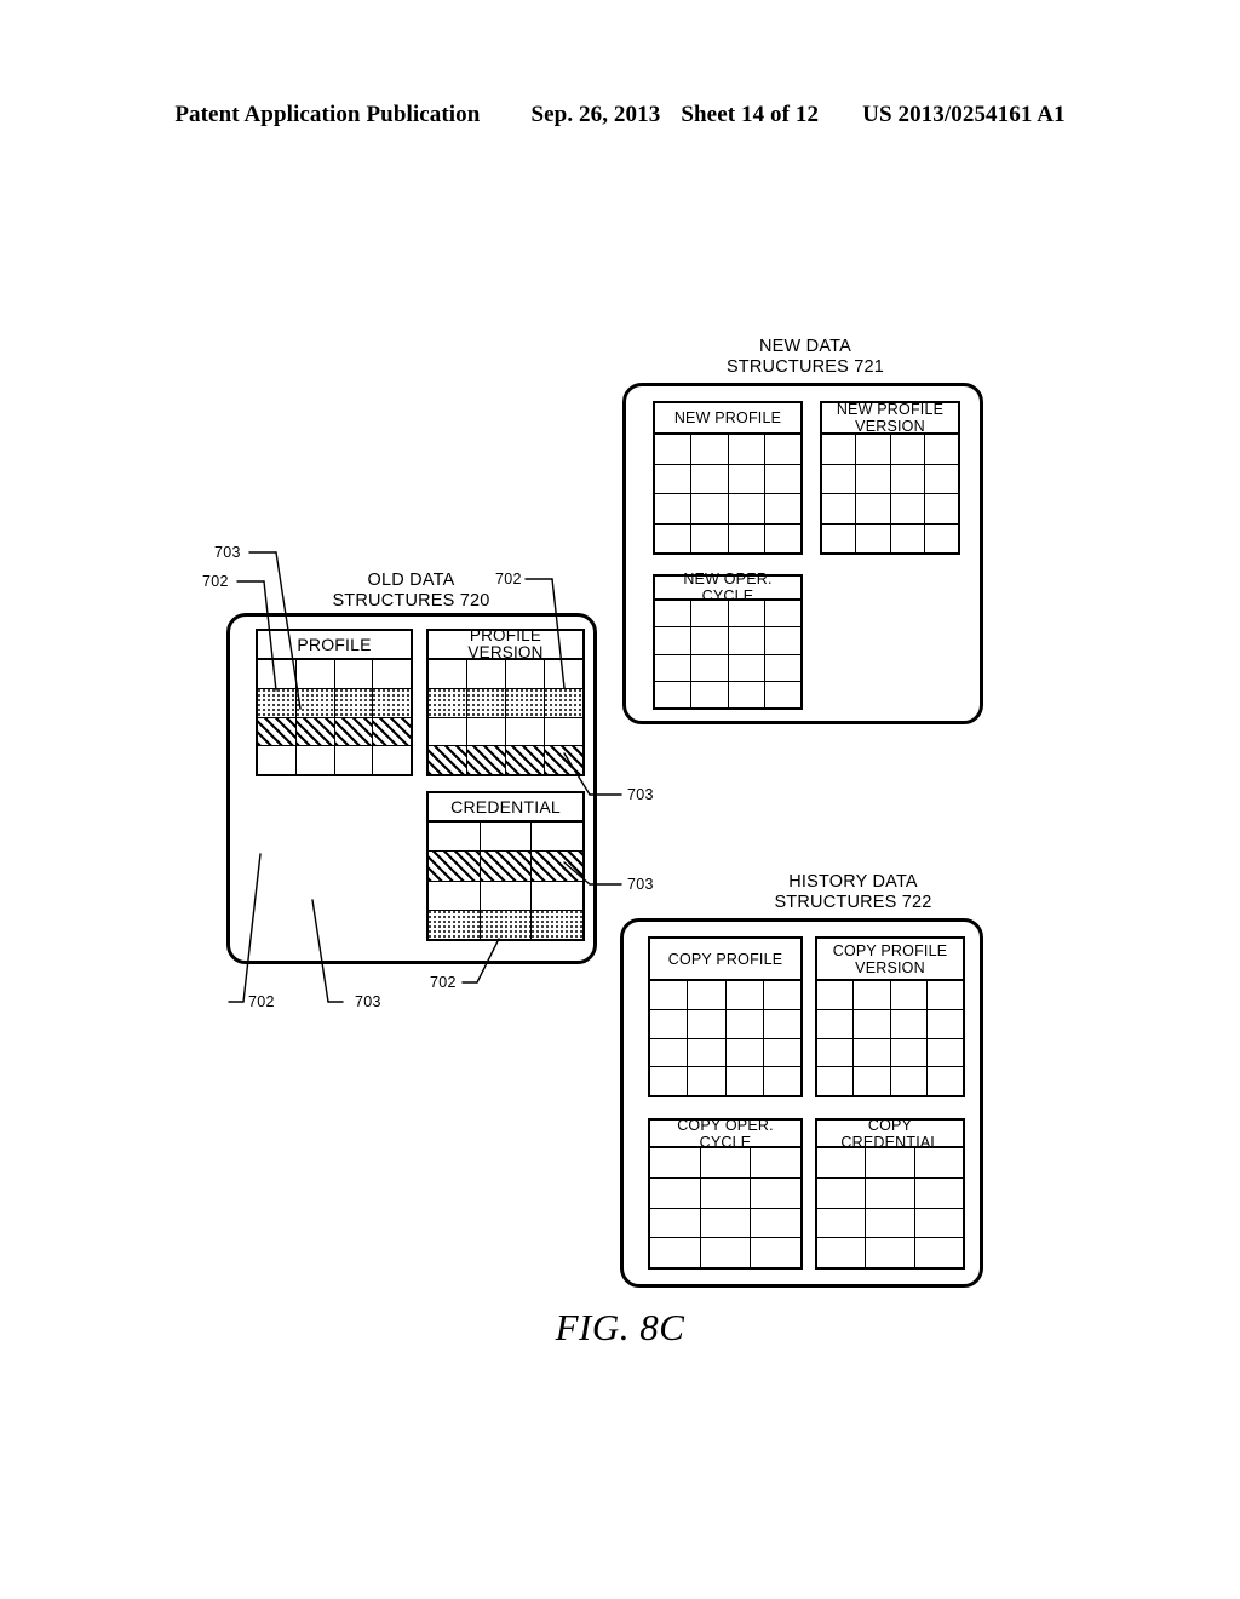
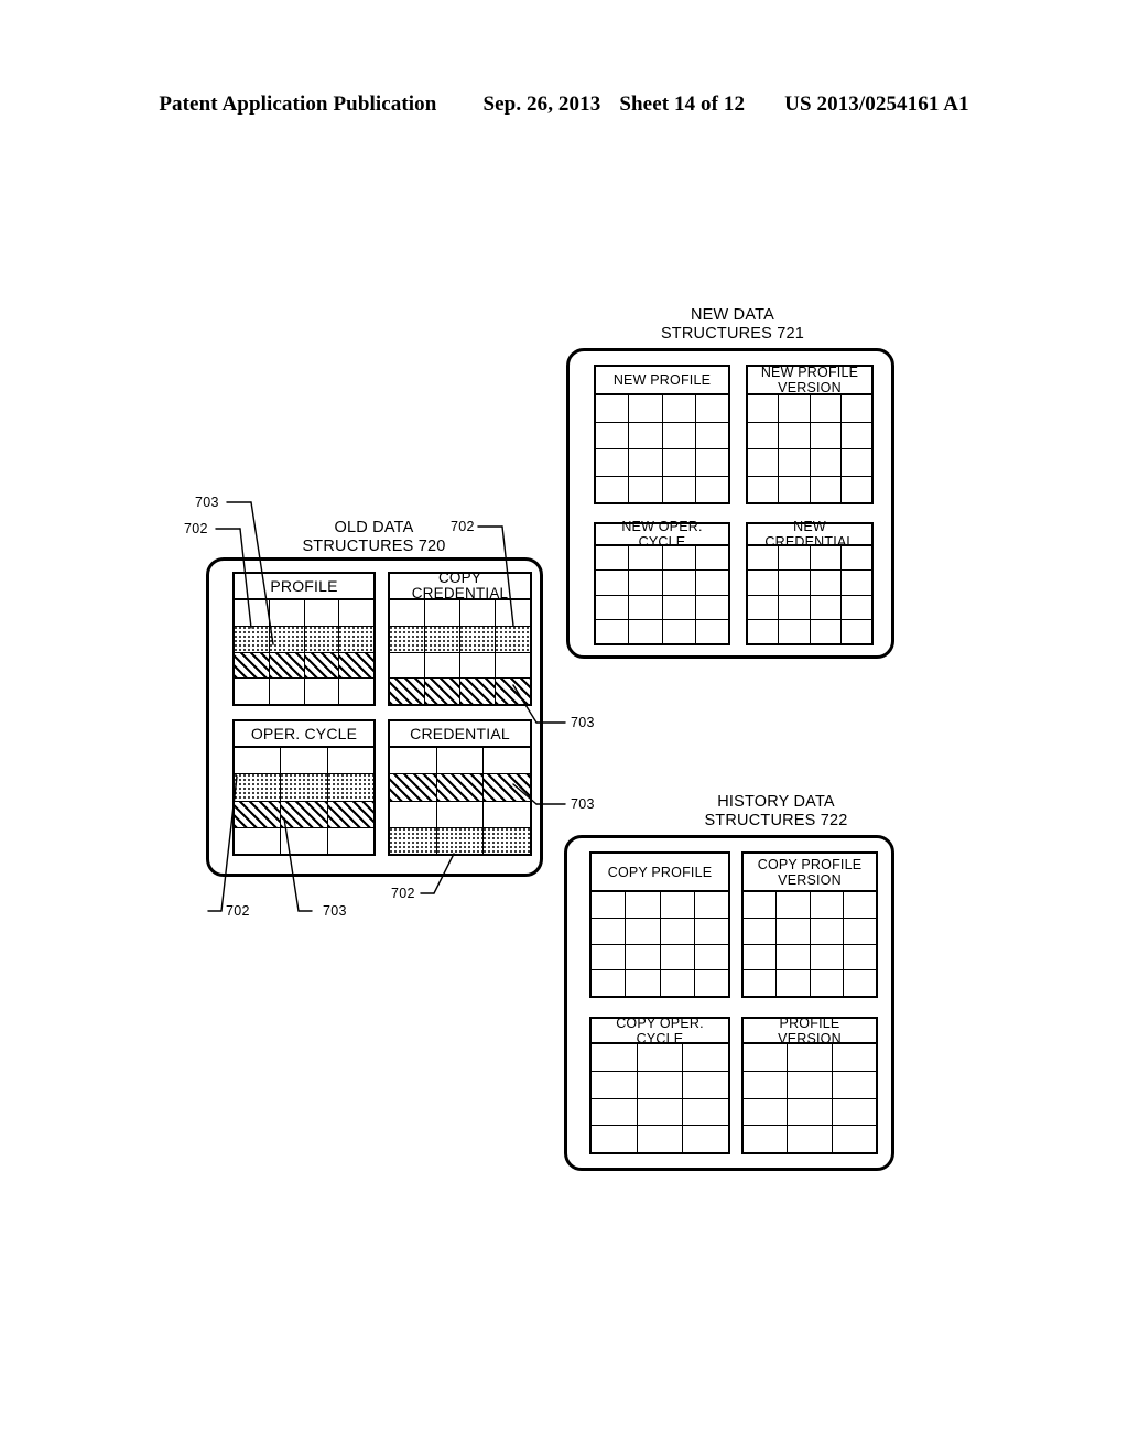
  Patent Application Publication Sep. 26, 2013 Sheet 14 of 12 US 2013/0254161 A1
  NEW DATA
  STRUCTURES 721
  NEW PROFILE
  NEW PROFILE
  VERSION
  NEW OPER. CYCLE
+ NEW CREDENTIAL
  OLD DATA
  STRUCTURES 720
  PROFILE
- PROFILE VERSION
+ COPY CREDENTIAL
+ OPER. CYCLE
  CREDENTIAL
  HISTORY DATA
  STRUCTURES 722
  COPY PROFILE
  COPY PROFILE
  VERSION
  COPY OPER. CYCLE
- COPY CREDENTIAL
+ PROFILE VERSION
  703
  702
  702
  703
  703
  702
  703
  702
- FIG. 8C
